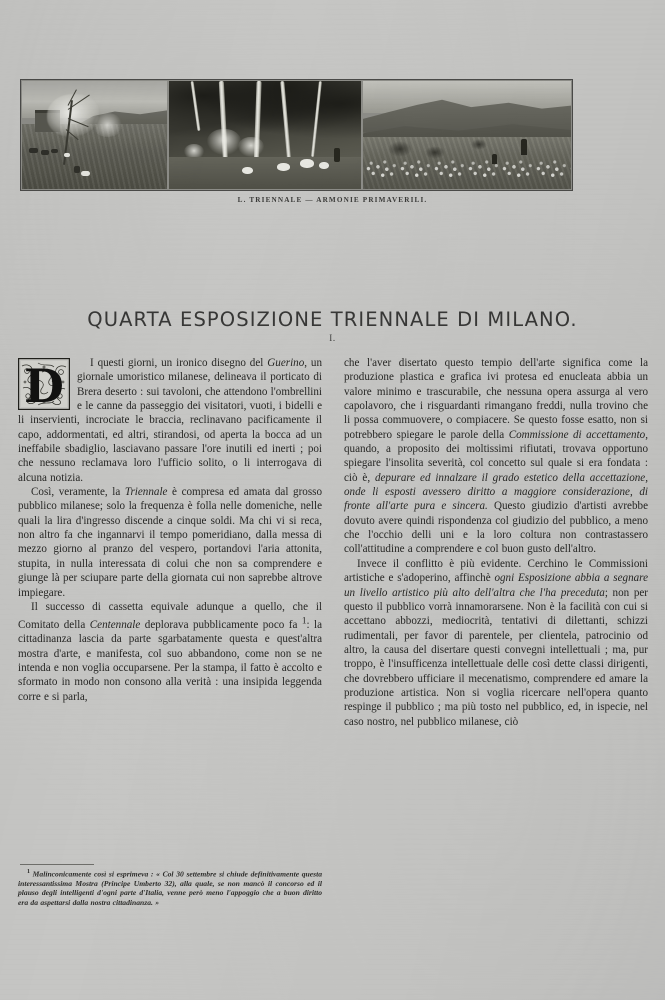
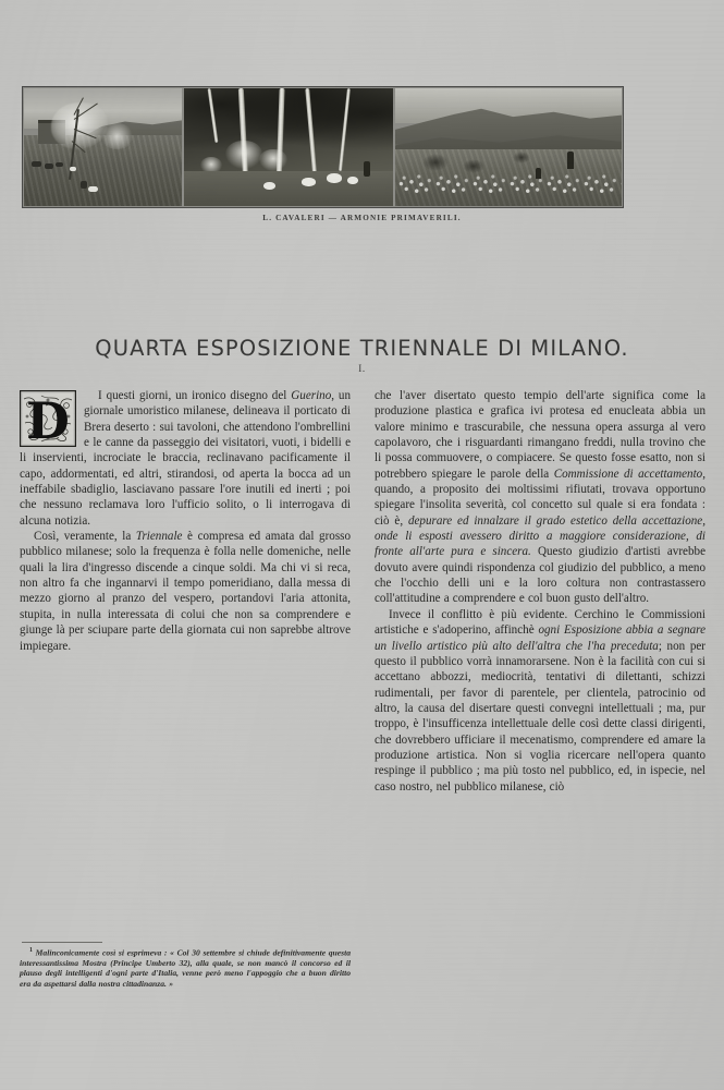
- L. TRIENNALE — ARMONIE PRIMAVERILI.
+ L. CAVALERI — ARMONIE PRIMAVERILI.
  QUARTA ESPOSIZIONE TRIENNALE DI MILANO.
  I.
  D
  I questi giorni, un ironico disegno del Guerino, un giornale umoristico milanese, delineava il porticato di Brera deserto : sui tavoloni, che attendono l'ombrellini e le canne da passeggio dei visitatori, vuoti, i bidelli e li inservienti, incrociate le braccia, reclinavano pacificamente il capo, addormentati, ed altri, stirandosi, od aperta la bocca ad un ineffabile sbadiglio, lasciavano passare l'ore inutili ed inerti ; poi che nessuno reclamava loro l'ufficio solito, o li interrogava di alcuna notizia.
  Così, veramente, la Triennale è compresa ed amata dal grosso pubblico milanese; solo la frequenza è folla nelle domeniche, nelle quali la lira d'ingresso discende a cinque soldi. Ma chi vi si reca, non altro fa che ingannarvi il tempo pomeridiano, dalla messa di mezzo giorno al pranzo del vespero, portandovi l'aria attonita, stupita, in nulla interessata di colui che non sa comprendere e giunge là per sciupare parte della giornata cui non saprebbe altrove impiegare.
- Il successo di cassetta equivale adunque a quello, che il Comitato della Centennale deplorava pubblicamente poco fa 1: la cittadinanza lascia da parte sgarbatamente questa e quest'altra mostra d'arte, e manifesta, col suo abbandono, come non se ne intenda e non voglia occuparsene. Per la stampa, il fatto è accolto e sformato in modo non consono alla verità : una insipida leggenda corre e si parla,
  Malinconicamente così si esprimeva : « Col 30 settembre si chiude definitivamente questa interessantissima Mostra (Principe Umberto 32), alla quale, se non mancò il concorso ed il plauso degli intelligenti d'ogni parte d'Italia, venne però meno l'appoggio che a buon diritto era da aspettarsi dalla nostra cittadinanza. »
  che l'aver disertato questo tempio dell'arte significa come la produzione plastica e grafica ivi protesa ed enucleata abbia un valore minimo e trascurabile, che nessuna opera assurga al vero capolavoro, che i risguardanti rimangano freddi, nulla trovino che li possa commuovere, o compiacere. Se questo fosse esatto, non si potrebbero spiegare le parole della Commissione di accettamento, quando, a proposito dei moltissimi rifiutati, trovava opportuno spiegare l'insolita severità, col concetto sul quale si era fondata : ciò è, depurare ed innalzare il grado estetico della accettazione, onde li esposti avessero diritto a maggiore considerazione, di fronte all'arte pura e sincera. Questo giudizio d'artisti avrebbe dovuto avere quindi rispondenza col giudizio del pubblico, a meno che l'occhio delli uni e la loro coltura non contrastassero coll'attitudine a comprendere e col buon gusto dell'altro.
  Invece il conflitto è più evidente. Cerchino le Commissioni artistiche e s'adoperino, affinchè ogni Esposizione abbia a segnare un livello artistico più alto dell'altra che l'ha preceduta; non per questo il pubblico vorrà innamorarsene. Non è la facilità con cui si accettano abbozzi, mediocrità, tentativi di dilettanti, schizzi rudimentali, per favor di parentele, per clientela, patrocinio od altro, la causa del disertare questi convegni intellettuali ; ma, pur troppo, è l'insufficenza intellettuale delle così dette classi dirigenti, che dovrebbero ufficiare il mecenatismo, comprendere ed amare la produzione artistica. Non si voglia ricercare nell'opera quanto respinge il pubblico ; ma più tosto nel pubblico, ed, in ispecie, nel caso nostro, nel pubblico milanese, ciò
